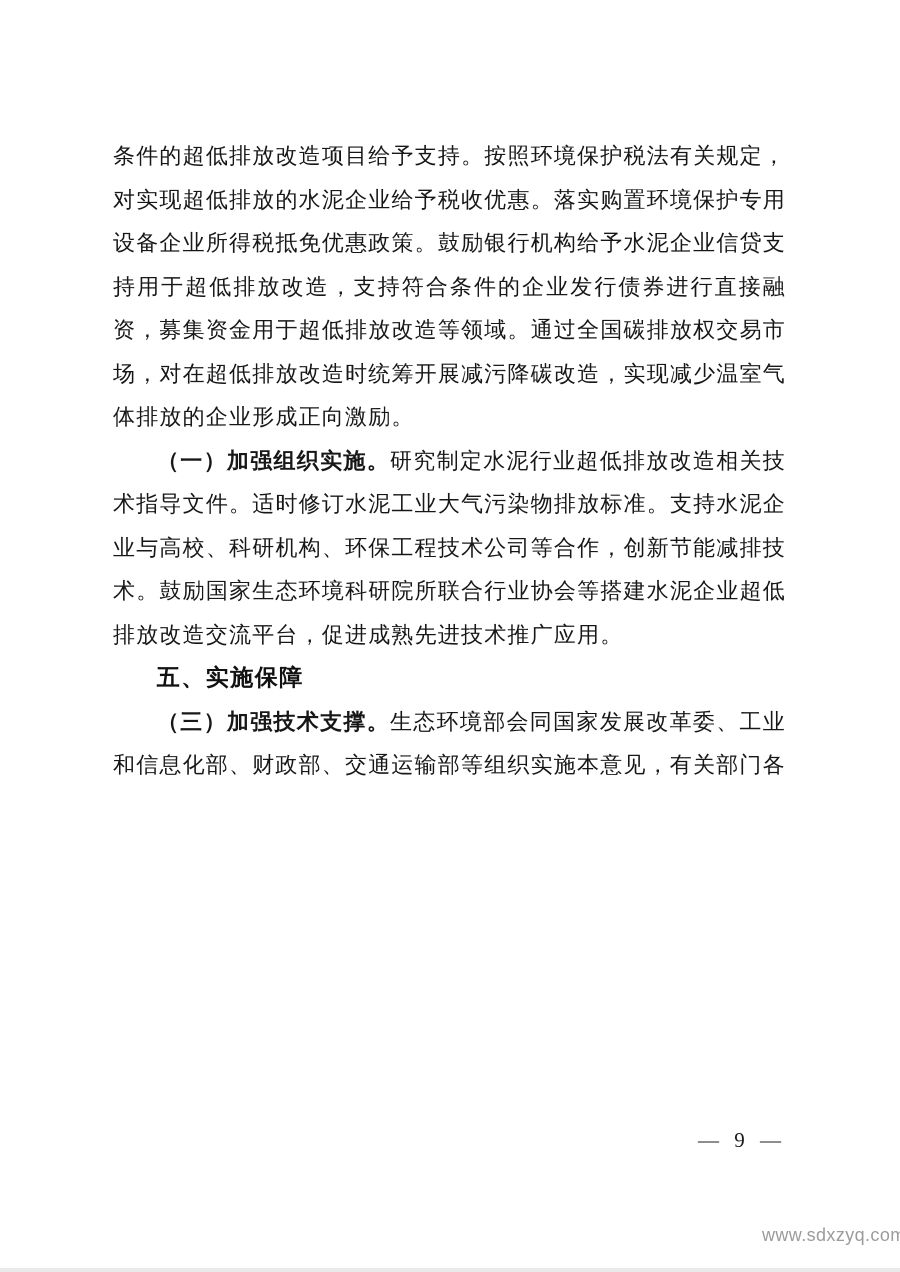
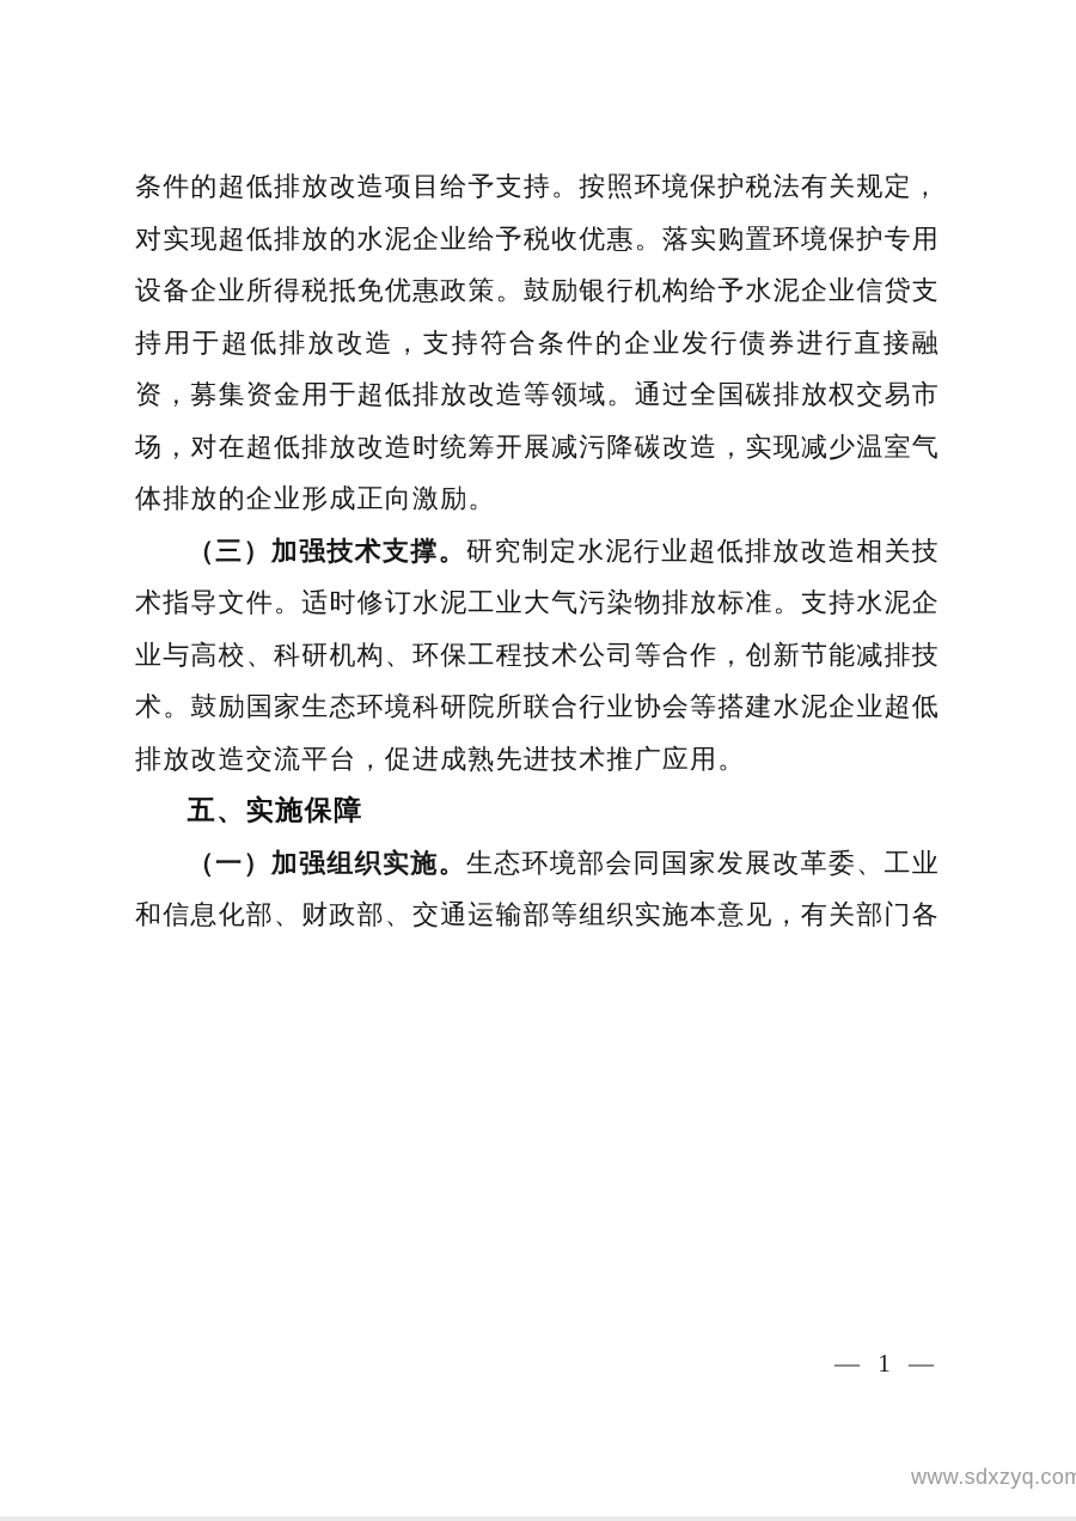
  条件的超低排放改造项目给予支持。按照环境保护税法有关规定，对实现超低排放的水泥企业给予税收优惠。落实购置环境保护专用设备企业所得税抵免优惠政策。鼓励银行机构给予水泥企业信贷支持用于超低排放改造，支持符合条件的企业发行债券进行直接融资，募集资金用于超低排放改造等领域。通过全国碳排放权交易市场，对在超低排放改造时统筹开展减污降碳改造，实现减少温室气体排放的企业形成正向激励。
- （一）加强组织实施。研究制定水泥行业超低排放改造相关技术指导文件。适时修订水泥工业大气污染物排放标准。支持水泥企业与高校、科研机构、环保工程技术公司等合作，创新节能减排技术。鼓励国家生态环境科研院所联合行业协会等搭建水泥企业超低排放改造交流平台，促进成熟先进技术推广应用。
+ （三）加强技术支撑。研究制定水泥行业超低排放改造相关技术指导文件。适时修订水泥工业大气污染物排放标准。支持水泥企业与高校、科研机构、环保工程技术公司等合作，创新节能减排技术。鼓励国家生态环境科研院所联合行业协会等搭建水泥企业超低排放改造交流平台，促进成熟先进技术推广应用。
  五、实施保障
- （三）加强技术支撑。生态环境部会同国家发展改革委、工业和信息化部、财政部、交通运输部等组织实施本意见，有关部门各
+ （一）加强组织实施。生态环境部会同国家发展改革委、工业和信息化部、财政部、交通运输部等组织实施本意见，有关部门各
- — 9 —
+ — 1 —
  www.sdxzyq.com
